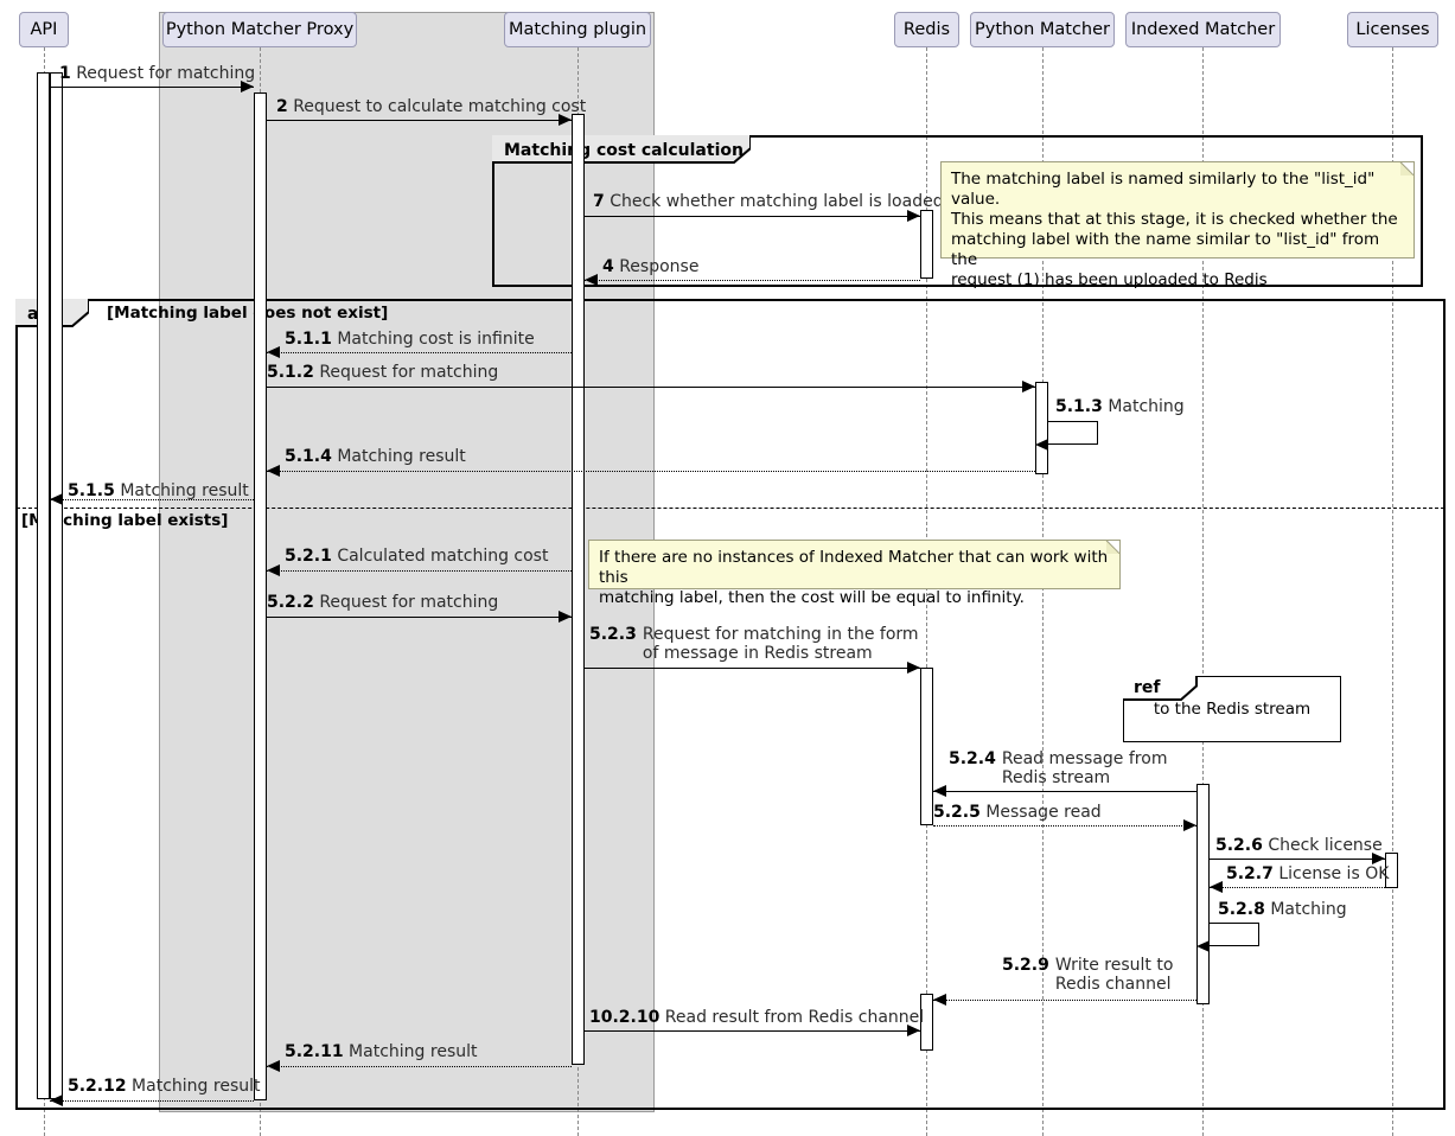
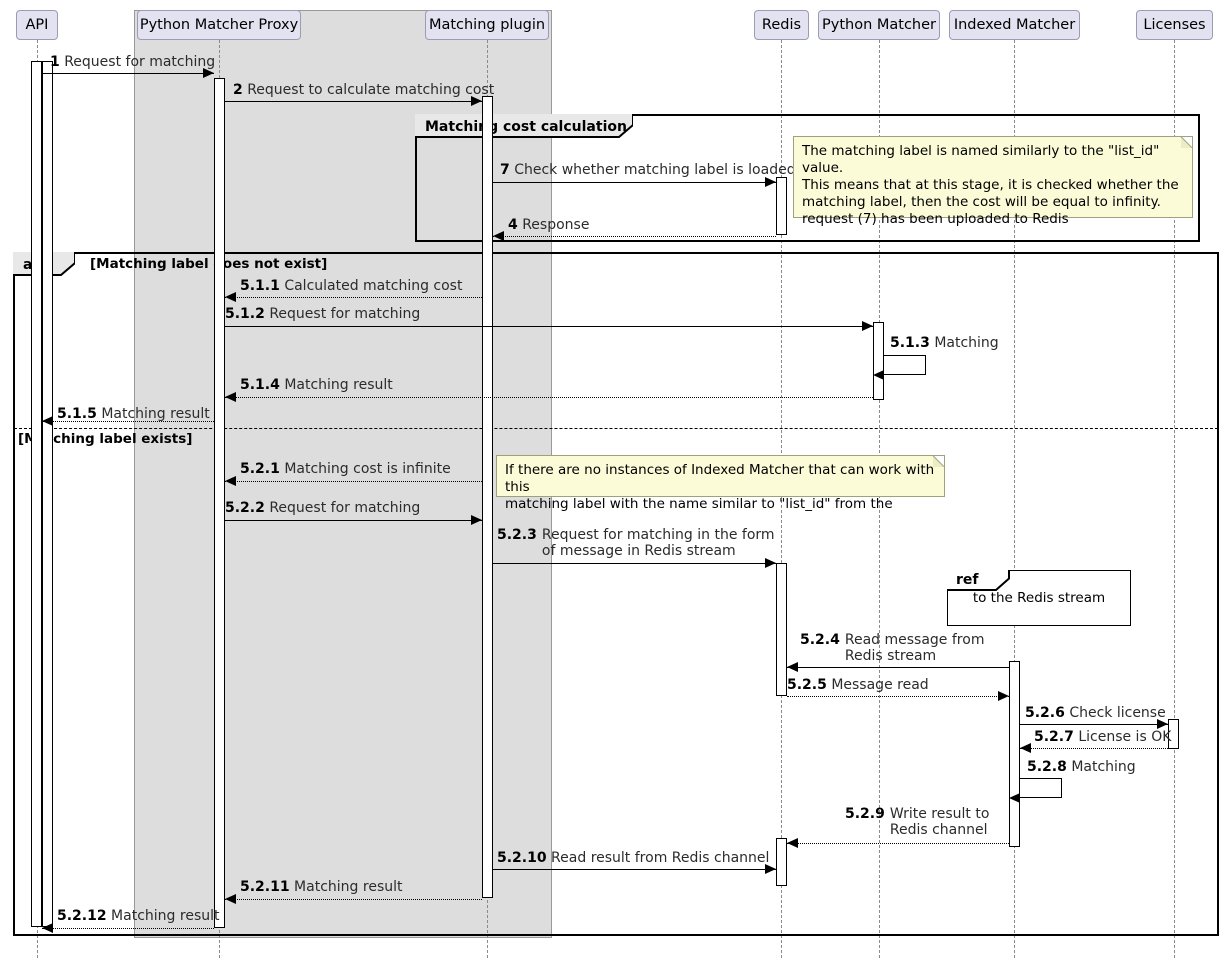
  Matchig cost calculation
  [Matching labeloes not exist]
  [ching label exists]
  1 Request for matching
  2 Request to calculate matching cost
  7 Check whether matching label is loaded
  4 Response
- 5.1.1 Matching cost is infinite
+ 5.1.1 Calculated matching cost
  5.1.2 Request for matching
  5.1.3 Matching
  5.1.4 Matching result
  5.1.5 Matching result
- 5.2.1 Calculated matching cost
+ 5.2.1 Matching cost is infinite
  5.2.2 Request for matching
  5.2.3
  Request for matching in the form
  of message in Redis stream
  5.2.4
  Read message from
  Redis stream
  5.2.5 Message read
  5.2.6 Check license
  5.2.7 License is OK
  5.2.8 Matching
  5.2.9
  Write result to
  Redis channel
- 10.2.10 Read result from Redis channel
+ 5.2.10 Read result from Redis channel
  5.2.11 Matching result
  5.2.12 Matching result
  The matching label is named similarly to the "list_id" value.
  This means that at this stage, it is checked whether the
- matching label with the name similar to "list_id" from the
+ matching label, then the cost will be equal to infinity.
- request (1) has been uploaded to Redis
+ request (7) has been uploaded to Redis
  If there are no instances of Indexed Matcher that can work with this
- matching label, then the cost will be equal to infinity.
+ matching label with the name similar to "list_id" from the
  to the Redis stream
  ref
  API
  Python Matcher Proxy
  Matching plugin
  Redis
  Python Matcher
  Indexed Matcher
  Licenses
